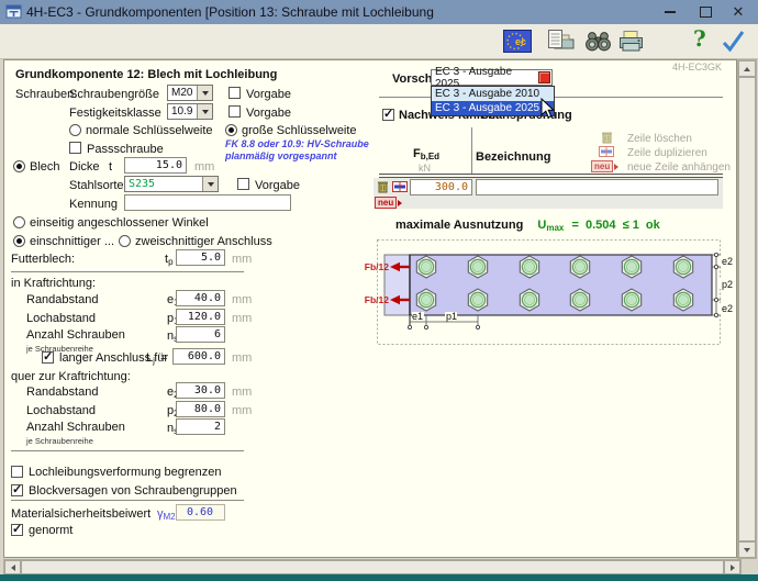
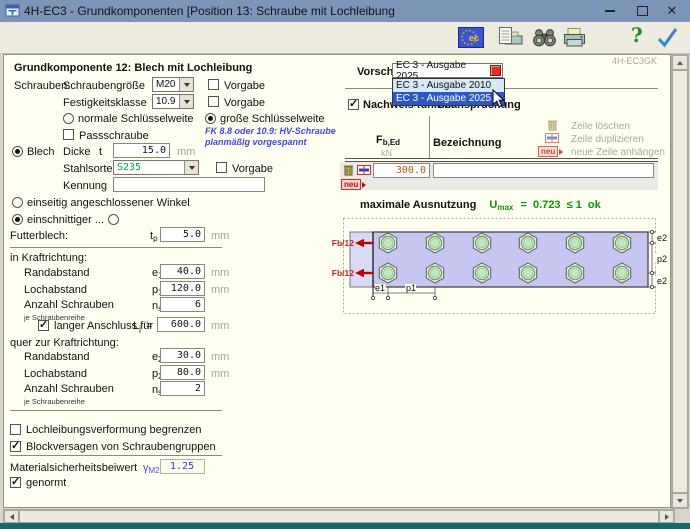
  4H-EC3 - Grundkomponenten [Position 13: Schraube mit Lochleibung
  ✕
  ec
  ?
  Grundkomponente 12: Blech mit Lochleibung
  Schrauben:
  Schraubengröße
  M20
  Vorgabe
  Festigkeitsklasse
  10.9
  Vorgabe
  normale Schlüsselweite
  große Schlüsselweite
  Passschraube
  FK 8.8 oder 10.9: HV-Schraube
  planmäßig vorgespannt
  Blech
  Dicke
  t
  15.0
  mm
  Stahlsorte
  S235
  Vorgabe
  Kennung
  einseitig angeschlossener Winkel
  einschnittiger ...
- zweischnittiger Anschluss
  Futterblech:
  tp
  5.0
  mm
  in Kraftrichtung:
  Randabstand
  40.0
  mm
  Lochabstand
  120.0
  mm
  Anzahl Schrauben
  je Saubenreihe
  6
  langer Anschluss für
  Lj
  =
  600.0
  mm
  quer zur Kraftrichtung:
  Randabstand
  30.0
  mm
  Lochabstand
  80.0
  mm
  Anzahl Schrauben
  je Schraubenreihe
  2
  Lochleibungsverformung begrenzen
  Blockversagen von Schraubengruppen
  Materialsicherheitsbeiwert
  γM2
- 0.60
+ 1.25
  genormt
  4H-EC3GK
  EC 3 - Ausgabe 2025
  EC 3 - Ausgabe 2010
  EC 3 - Ausgabe 2025
  Fb,Ed
  kN
  Bezeichnung
  Zeile löschen
  Zeile duplizieren
  neu
  neue Zeile anhängen
  300.0
  neu
- maximale Ausnutzung Umax = 0.504 ≤ 1 ok
+ maximale Ausnutzung Umax = 0.723 ≤ 1 ok
  Fb/12
  Fb/12
  e2
  p2
  e2
  e1
  p1
